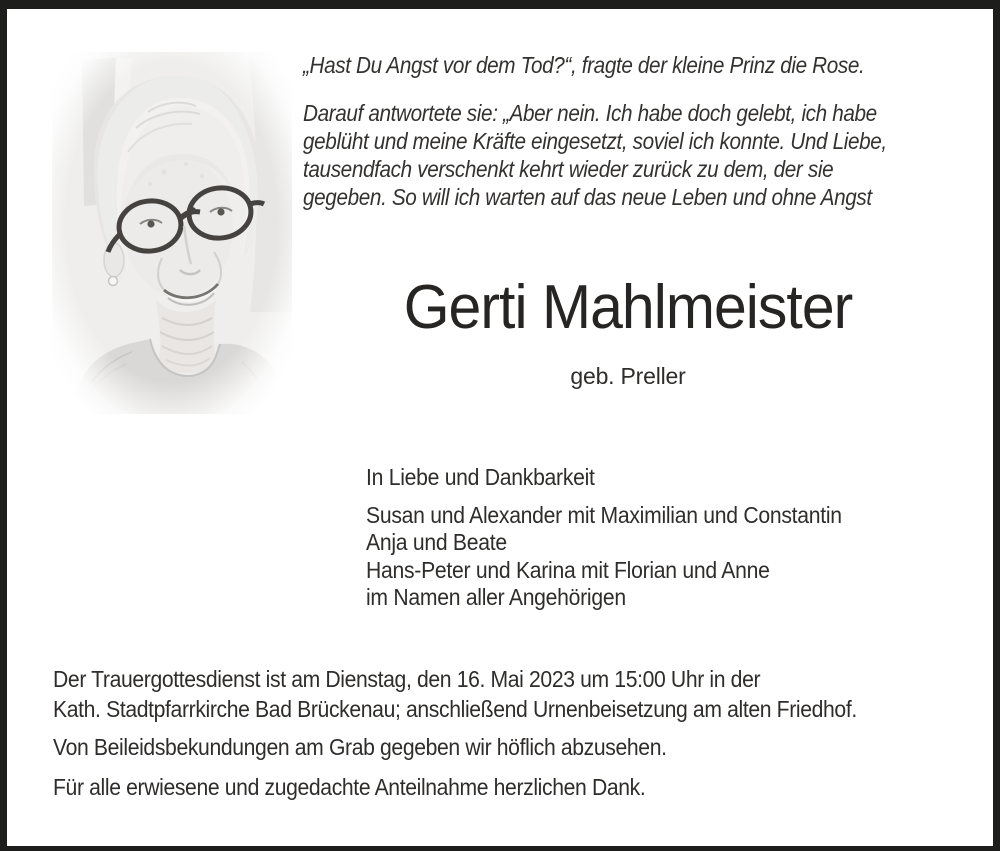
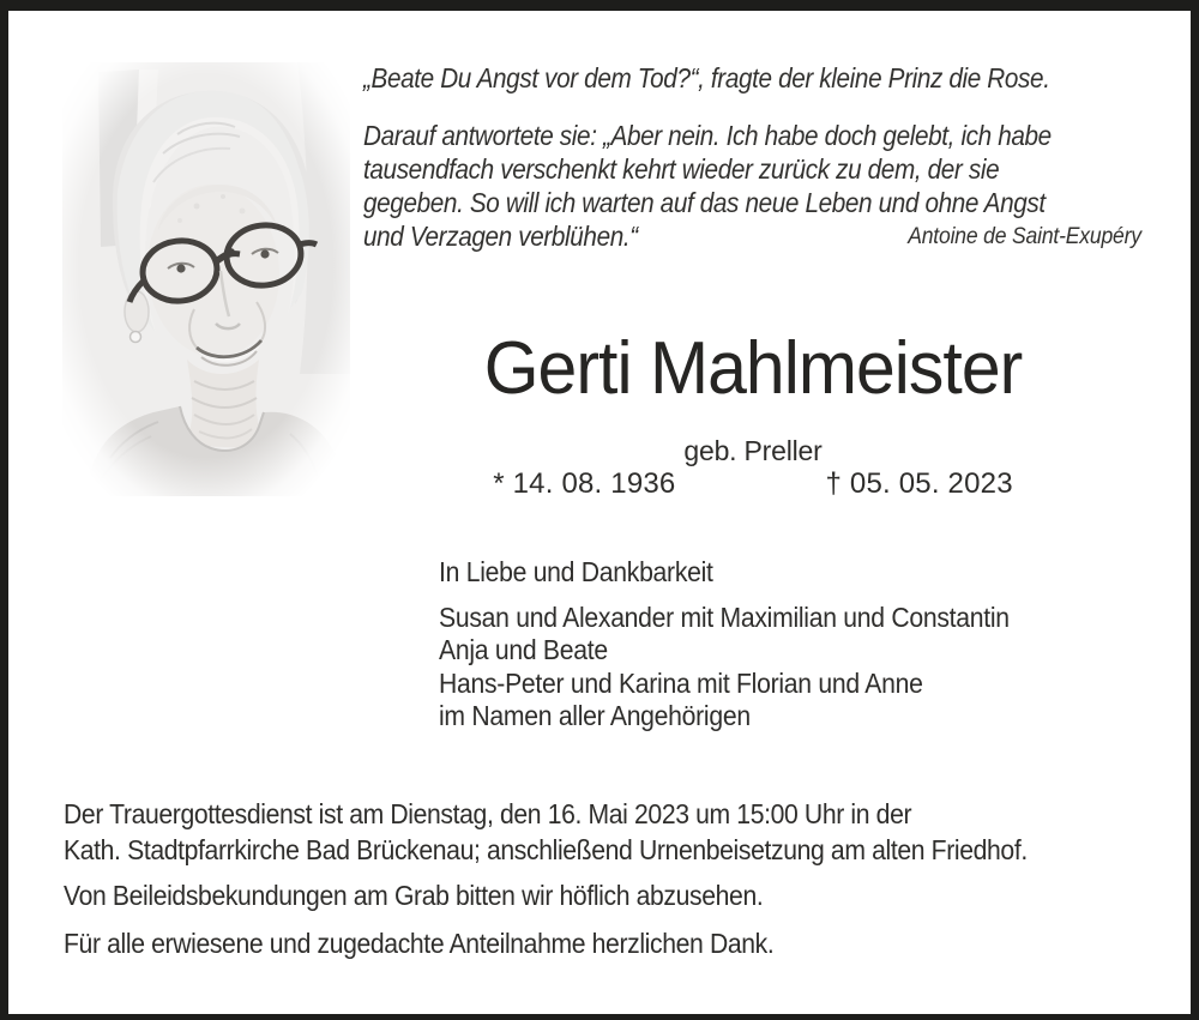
- „Hast Du Angst vor dem Tod?“, fragte der kleine Prinz die Rose.
+ „Beate Du Angst vor dem Tod?“, fragte der kleine Prinz die Rose.
  Darauf antwortete sie: „Aber nein. Ich habe doch gelebt, ich habe
- geblüht und meine Kräfte eingesetzt, soviel ich konnte. Und Liebe,
  tausendfach verschenkt kehrt wieder zurück zu dem, der sie
  gegeben. So will ich warten auf das neue Leben und ohne Angst
+ Antoine de Saint-Exupéry
+ und Verzagen verblühen.“
  Gerti Mahlmeister
  geb. Preller
+ * 14. 08. 1936
+ † 05. 05. 2023
  In Liebe und Dankbarkeit
  Susan und Alexander mit Maximilian und Constantin
  Anja und Beate
  Hans-Peter und Karina mit Florian und Anne
  im Namen aller Angehörigen
  Der Trauergottesdienst ist am Dienstag, den 16. Mai 2023 um 15:00 Uhr in der
  Kath. Stadtpfarrkirche Bad Brückenau; anschließend Urnenbeisetzung am alten Friedhof.
- Von Beileidsbekundungen am Grab gegeben wir höflich abzusehen.
+ Von Beileidsbekundungen am Grab bitten wir höflich abzusehen.
  Für alle erwiesene und zugedachte Anteilnahme herzlichen Dank.
